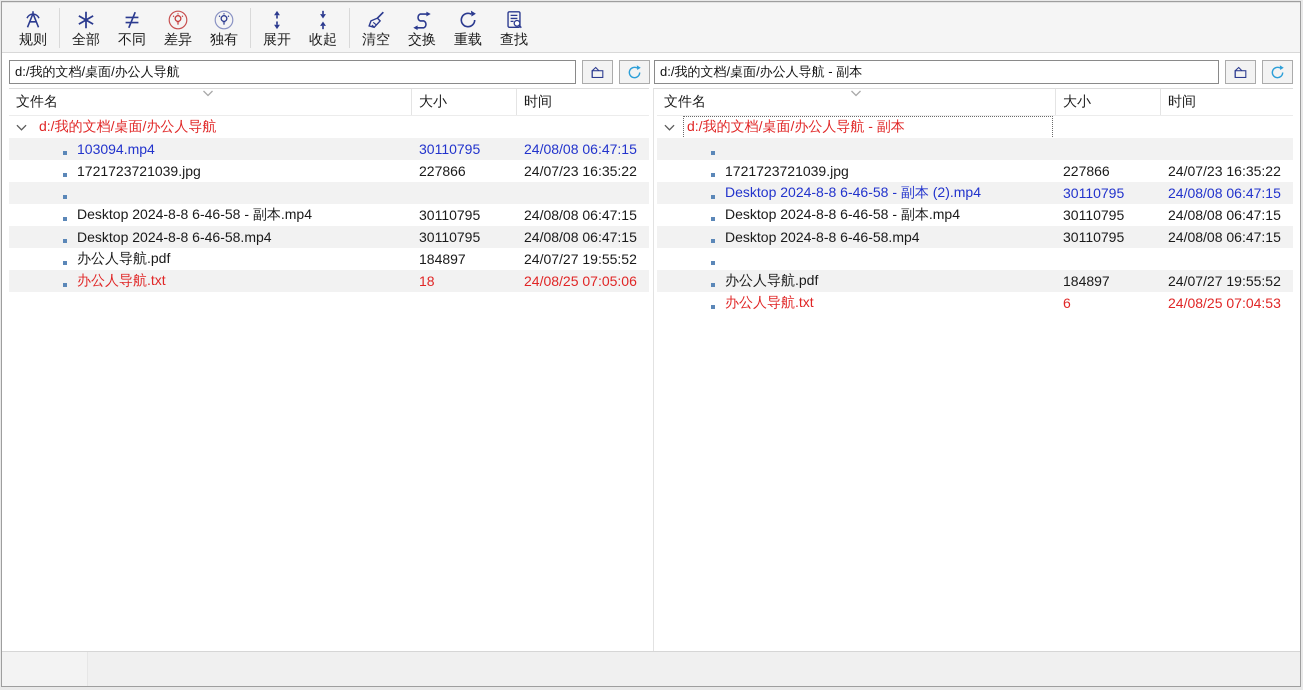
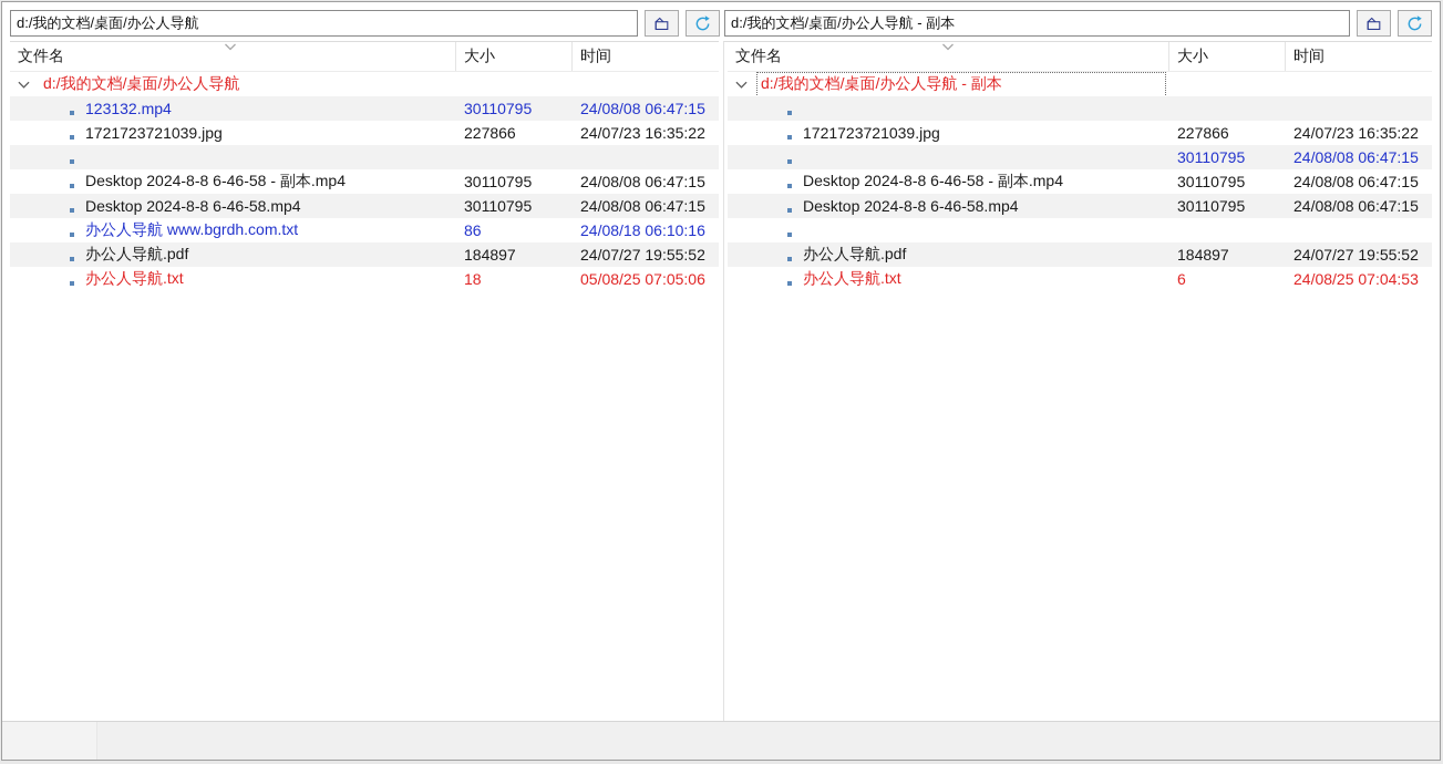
- 规则
- 全部
- 不同
- 差异
- 独有
- 展开
- 收起
- 清空
- 交换
- 重载
- 查找
  d:/我的文档/桌面/办公人导航
  d:/我的文档/桌面/办公人导航 - 副本
  文件名
  大小
  时间
  d:/我的文档/桌面/办公人导航
- 103094.mp4
+ 123132.mp4
  30110795
  24/08/08 06:47:15
  1721723721039.jpg
  227866
  24/07/23 16:35:22
  Desktop 2024-8-8 6-46-58 - 副本.mp4
  30110795
  24/08/08 06:47:15
  Desktop 2024-8-8 6-46-58.mp4
  30110795
  24/08/08 06:47:15
+ 办公人导航 www.bgrdh.com.txt
+ 86
+ 24/08/18 06:10:16
  办公人导航.pdf
  184897
  24/07/27 19:55:52
  办公人导航.txt
  18
- 24/08/25 07:05:06
+ 05/08/25 07:05:06
  文件名
  大小
  时间
  d:/我的文档/桌面/办公人导航 - 副本
  1721723721039.jpg
  227866
  24/07/23 16:35:22
- Desktop 2024-8-8 6-46-58 - 副本 (2).mp4
  30110795
  24/08/08 06:47:15
  Desktop 2024-8-8 6-46-58 - 副本.mp4
  30110795
  24/08/08 06:47:15
  Desktop 2024-8-8 6-46-58.mp4
  30110795
  24/08/08 06:47:15
  办公人导航.pdf
  184897
  24/07/27 19:55:52
  办公人导航.txt
  6
  24/08/25 07:04:53
